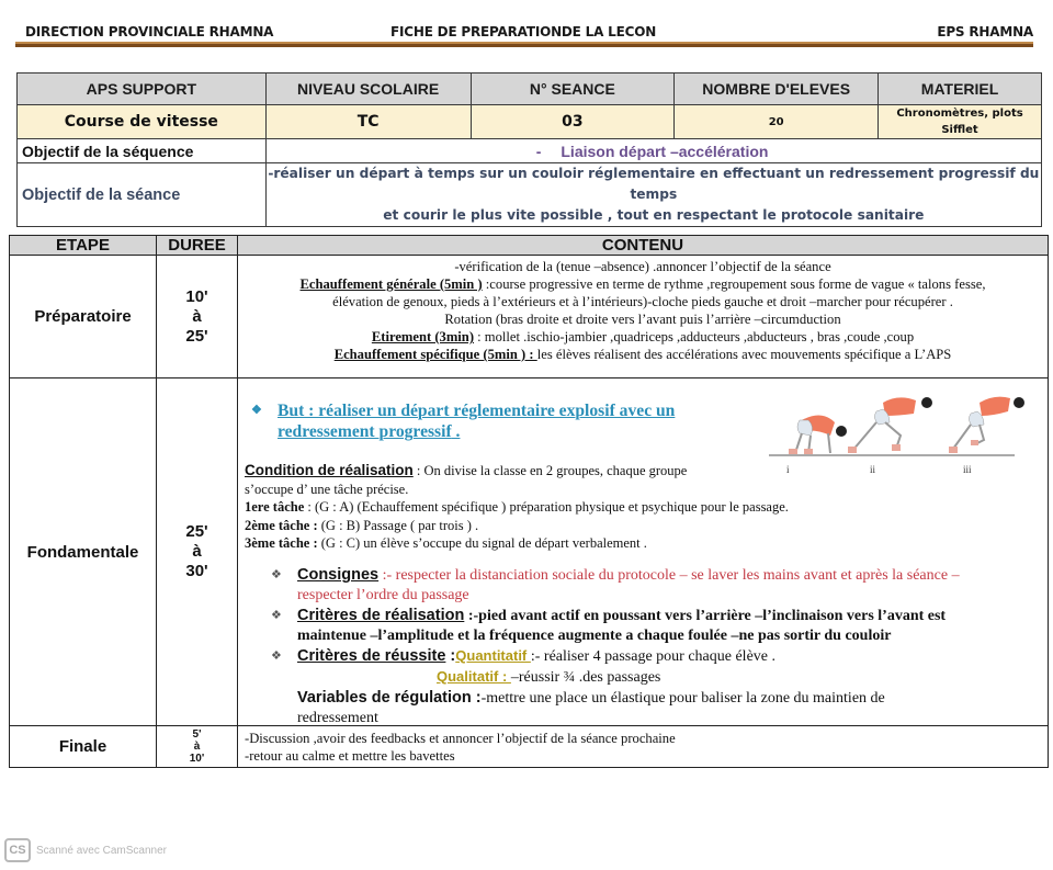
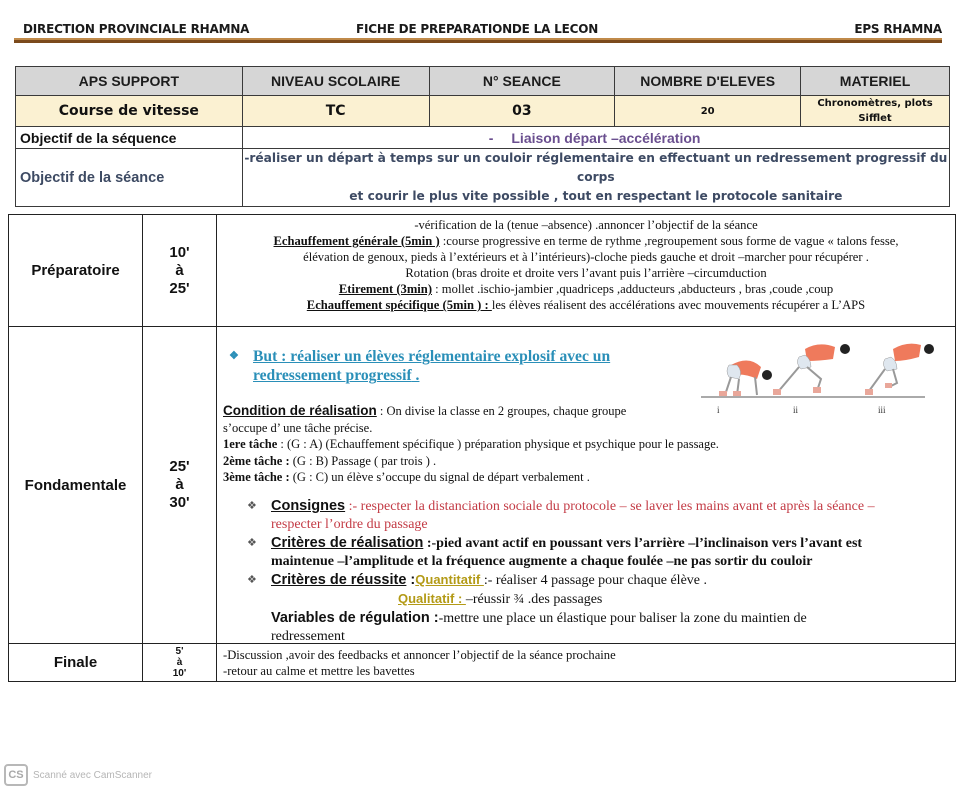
  DIRECTION PROVINCIALE RHAMNA
  FICHE DE PREPARATIONDE LA LECON
  EPS RHAMNA
  APS SUPPORT	NIVEAU SCOLAIRE	N° SEANCE	NOMBRE D'ELEVES	MATERIEL
  Course de vitesse	TC	03	20	Chronomètres, plots Sifflet
  Objectif de la séquence	- Liaison départ –accélération
- Objectif de la séance	-réaliser un départ à temps sur un couloir réglementaire en effectuant un redressement progressif du temps et courir le plus vite possible , tout en respectant le protocole sanitaire
+ Objectif de la séance	-réaliser un départ à temps sur un couloir réglementaire en effectuant un redressement progressif du corps et courir le plus vite possible , tout en respectant le protocole sanitaire
- ETAPE	DUREE	CONTENU
- Préparatoire	10' à 25'	-vérification de la (tenue –absence) .annoncer l’objectif de la séance Echauffement générale (5min ) :course progressive en terme de rythme ,regroupement sous forme de vague « talons fesse, élévation de genoux, pieds à l’extérieurs et à l’intérieurs)-cloche pieds gauche et droit –marcher pour récupérer . Rotation (bras droite et droite vers l’avant puis l’arrière –circumduction Etirement (3min) : mollet .ischio-jambier ,quadriceps ,adducteurs ,abducteurs , bras ,coude ,coup Echauffement spécifique (5min ) : les élèves réalisent des accélérations avec mouvements spécifique a L’APS
+ Préparatoire	10' à 25'	-vérification de la (tenue –absence) .annoncer l’objectif de la séance Echauffement générale (5min ) :course progressive en terme de rythme ,regroupement sous forme de vague « talons fesse, élévation de genoux, pieds à l’extérieurs et à l’intérieurs)-cloche pieds gauche et droit –marcher pour récupérer . Rotation (bras droite et droite vers l’avant puis l’arrière –circumduction Etirement (3min) : mollet .ischio-jambier ,quadriceps ,adducteurs ,abducteurs , bras ,coude ,coup Echauffement spécifique (5min ) : les élèves réalisent des accélérations avec mouvements récupérer a L’APS
- Fondamentale	25' à 30'	❖ But : réaliser un départ réglementaire explosif avec un redressement progressif . i ii iii Condition de réalisation : On divise la classe en 2 groupes, chaque groupe s’occupe d’ une tâche précise. 1ere tâche : (G : A) (Echauffement spécifique ) préparation physique et psychique pour le passage. 2ème tâche : (G : B) Passage ( par trois ) . 3ème tâche : (G : C) un élève s’occupe du signal de départ verbalement . ❖ Consignes :- respecter la distanciation sociale du protocole – se laver les mains avant et après la séance – respecter l’ordre du passage ❖ Critères de réalisation :-pied avant actif en poussant vers l’arrière –l’inclinaison vers l’avant est maintenue –l’amplitude et la fréquence augmente a chaque foulée –ne pas sortir du couloir ❖ Critères de réussite :Quantitatif :- réaliser 4 passage pour chaque élève . Qualitatif : –réussir ¾ .des passages Variables de régulation :-mettre une place un élastique pour baliser la zone du maintien de redressement
+ Fondamentale	25' à 30'	❖ But : réaliser un élèves réglementaire explosif avec un redressement progressif . i ii iii Condition de réalisation : On divise la classe en 2 groupes, chaque groupe s’occupe d’ une tâche précise. 1ere tâche : (G : A) (Echauffement spécifique ) préparation physique et psychique pour le passage. 2ème tâche : (G : B) Passage ( par trois ) . 3ème tâche : (G : C) un élève s’occupe du signal de départ verbalement . ❖ Consignes :- respecter la distanciation sociale du protocole – se laver les mains avant et après la séance – respecter l’ordre du passage ❖ Critères de réalisation :-pied avant actif en poussant vers l’arrière –l’inclinaison vers l’avant est maintenue –l’amplitude et la fréquence augmente a chaque foulée –ne pas sortir du couloir ❖ Critères de réussite :Quantitatif :- réaliser 4 passage pour chaque élève . Qualitatif : –réussir ¾ .des passages Variables de régulation :-mettre une place un élastique pour baliser la zone du maintien de redressement
  Finale	5' à 10'	-Discussion ,avoir des feedbacks et annoncer l’objectif de la séance prochaine -retour au calme et mettre les bavettes
  CS
  Scanné avec CamScanner
